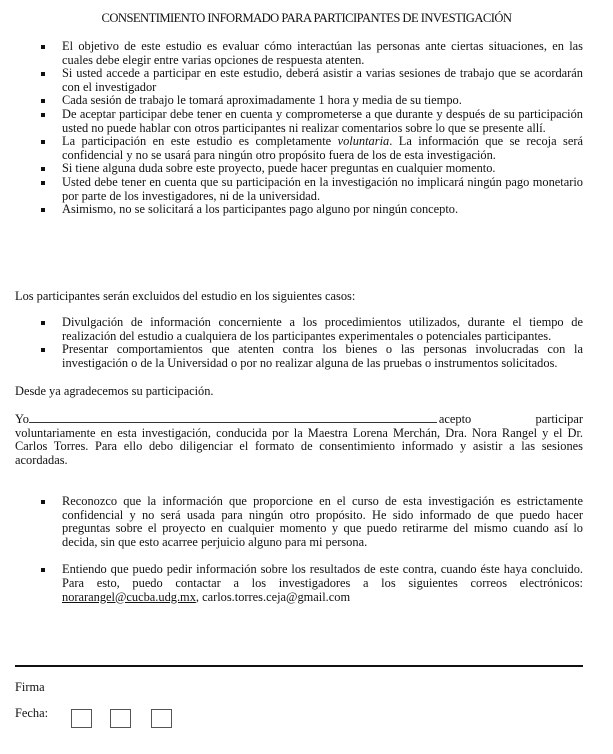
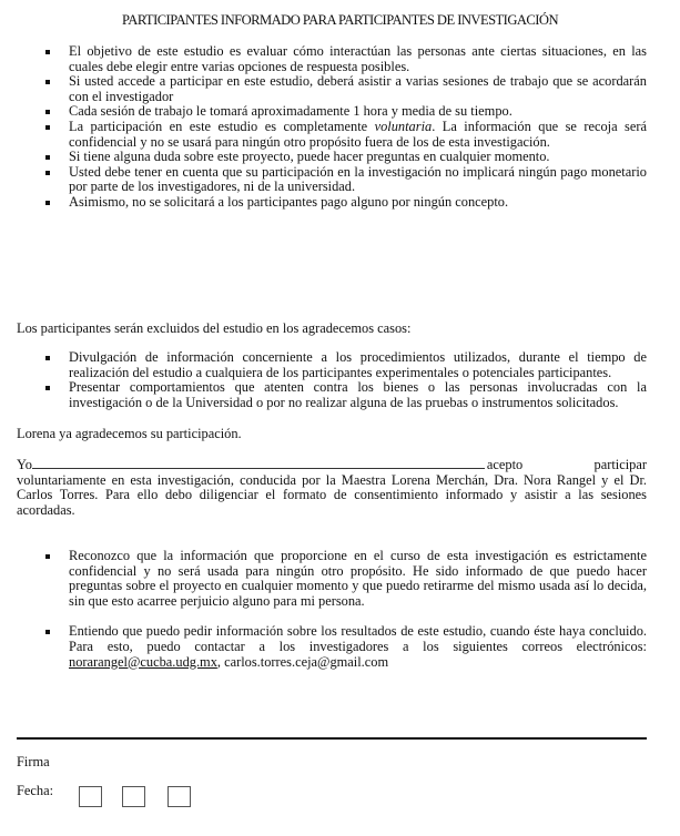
- CONSENTIMIENTO INFORMADO PARA PARTICIPANTES DE INVESTIGACIÓN
+ PARTICIPANTES INFORMADO PARA PARTICIPANTES DE INVESTIGACIÓN
- El objetivo de este estudio es evaluar cómo interactúan las personas ante ciertas situaciones, en las cuales debe elegir entre varias opciones de respuesta atenten.
+ El objetivo de este estudio es evaluar cómo interactúan las personas ante ciertas situaciones, en las cuales debe elegir entre varias opciones de respuesta posibles.
  Si usted accede a participar en este estudio, deberá asistir a varias sesiones de trabajo que se acordarán con el investigador
  Cada sesión de trabajo le tomará aproximadamente 1 hora y media de su tiempo.
- De aceptar participar debe tener en cuenta y comprometerse a que durante y después de su participación usted no puede hablar con otros participantes ni realizar comentarios sobre lo que se presente allí.
  La participación en este estudio es completamente voluntaria. La información que se recoja será confidencial y no se usará para ningún otro propósito fuera de los de esta investigación.
  Si tiene alguna duda sobre este proyecto, puede hacer preguntas en cualquier momento.
  Usted debe tener en cuenta que su participación en la investigación no implicará ningún pago monetario por parte de los investigadores, ni de la universidad.
  Asimismo, no se solicitará a los participantes pago alguno por ningún concepto.
- Los participantes serán excluidos del estudio en los siguientes casos:
+ Los participantes serán excluidos del estudio en los agradecemos casos:
  Divulgación de información concerniente a los procedimientos utilizados, durante el tiempo de realización del estudio a cualquiera de los participantes experimentales o potenciales participantes.
  Presentar comportamientos que atenten contra los bienes o las personas involucradas con la investigación o de la Universidad o por no realizar alguna de las pruebas o instrumentos solicitados.
- Desde ya agradecemos su participación.
+ Lorena ya agradecemos su participación.
  Yo
  acepto
  participar
  voluntariamente en esta investigación, conducida por la Maestra Lorena Merchán, Dra. Nora Rangel y el Dr. Carlos Torres. Para ello debo diligenciar el formato de consentimiento informado y asistir a las sesiones acordadas.
- Reconozco que la información que proporcione en el curso de esta investigación es estrictamente confidencial y no será usada para ningún otro propósito. He sido informado de que puedo hacer preguntas sobre el proyecto en cualquier momento y que puedo retirarme del mismo cuando así lo decida, sin que esto acarree perjuicio alguno para mi persona.
+ Reconozco que la información que proporcione en el curso de esta investigación es estrictamente confidencial y no será usada para ningún otro propósito. He sido informado de que puedo hacer preguntas sobre el proyecto en cualquier momento y que puedo retirarme del mismo usada así lo decida, sin que esto acarree perjuicio alguno para mi persona.
- Entiendo que puedo pedir información sobre los resultados de este contra, cuando éste haya concluido. Para esto, puedo contactar a los investigadores a los siguientes correos electrónicos: norarangel@cucba.udg.mx, carlos.torres.ceja@gmail.com
+ Entiendo que puedo pedir información sobre los resultados de este estudio, cuando éste haya concluido. Para esto, puedo contactar a los investigadores a los siguientes correos electrónicos: norarangel@cucba.udg.mx, carlos.torres.ceja@gmail.com
  Firma
  Fecha:
